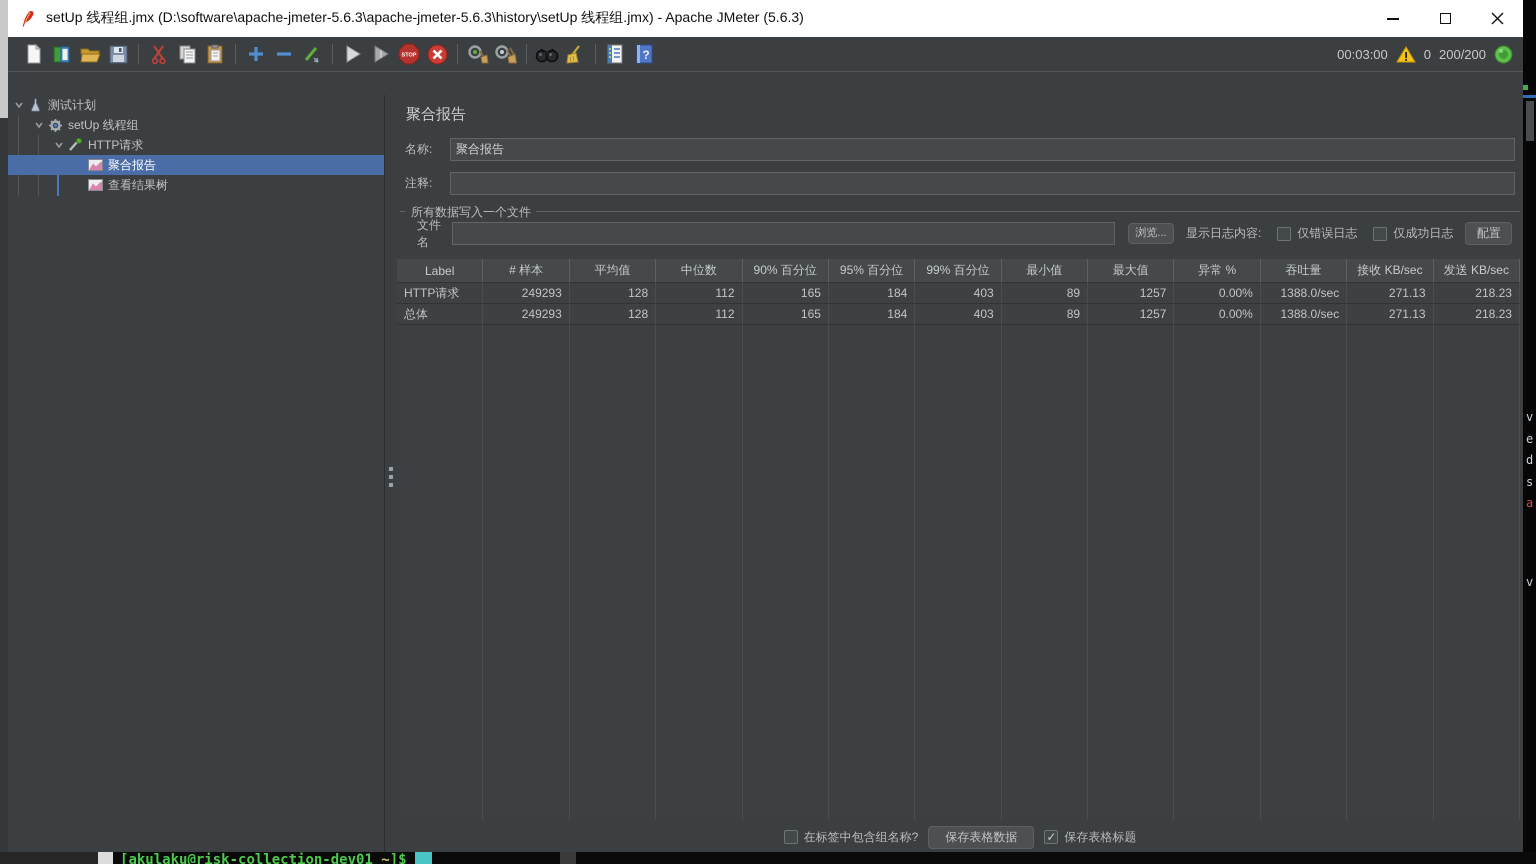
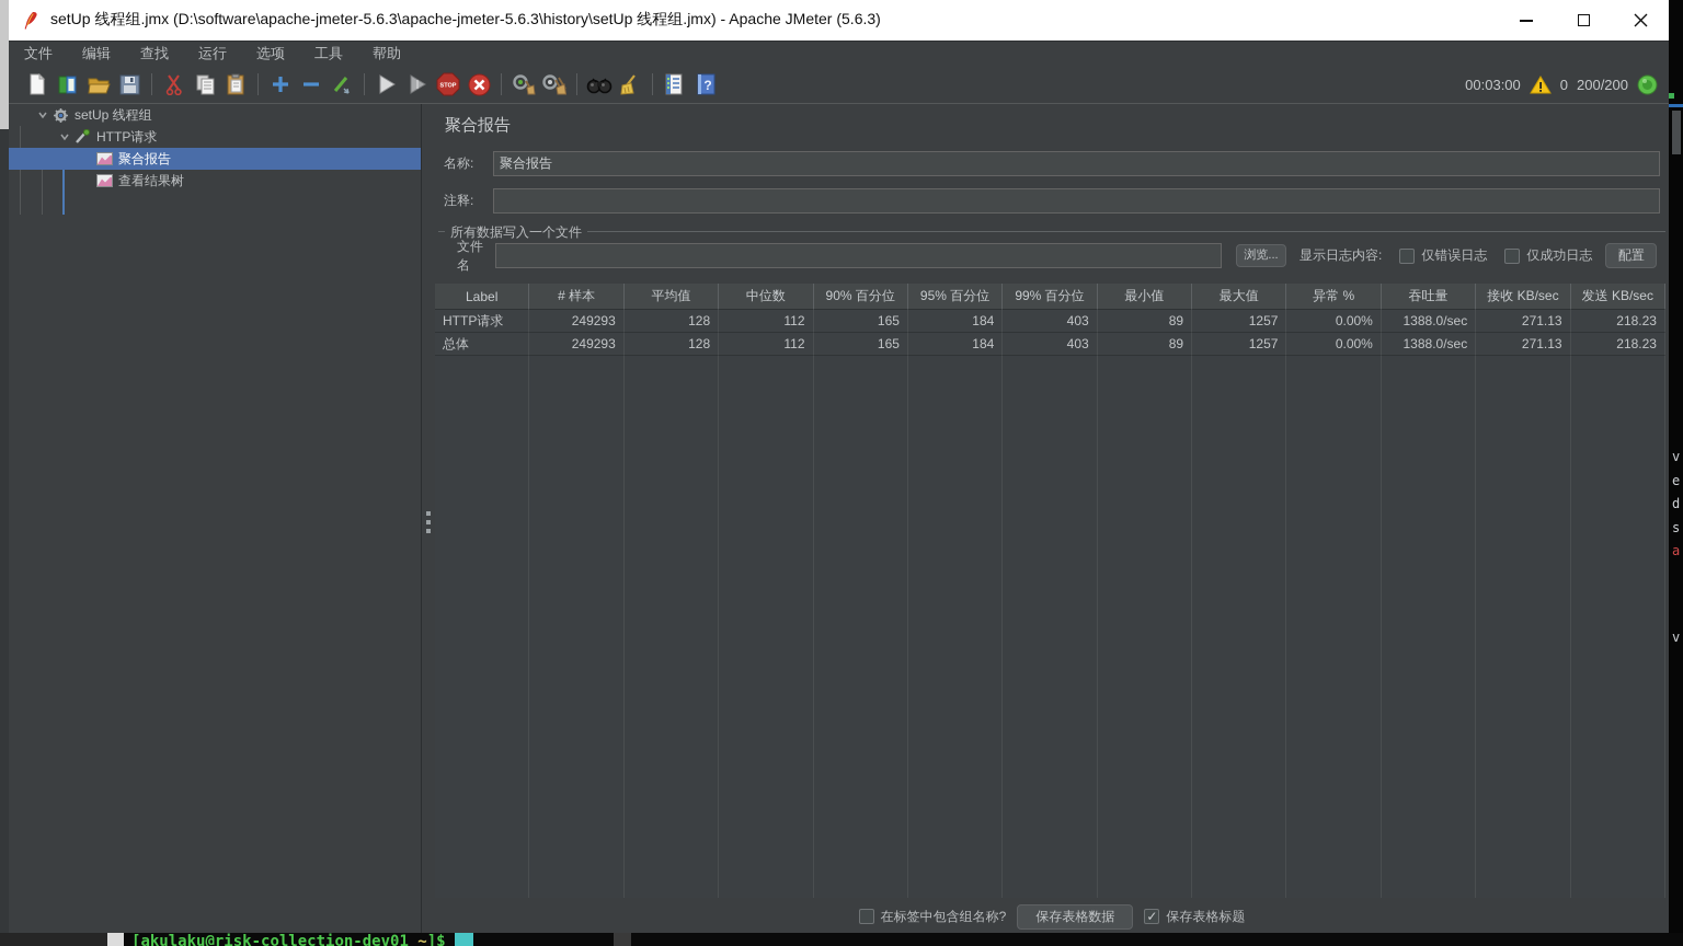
  v
  e
  d
  s
  a
  v
  [akulaku@risk-collection-dev01 ~]$
  setUp 线程组.jmx (D:\software\apache-jmeter-5.6.3\apache-jmeter-5.6.3\history\setUp 线程组.jmx) - Apache JMeter (5.6.3)
+ 文件
+ 编辑
+ 查找
+ 运行
+ 选项
+ 工具
+ 帮助
  00:03:00
  0
  200/200
  ?
- 测试计划
  setUp 线程组
  HTTP请求
  聚合报告
  查看结果树
  聚合报告
  名称:
  聚合报告
  注释:
  所有数据写入一个文件
  文件名
  浏览...
  显示日志内容:
  仅错误日志
  仅成功日志
  配置
  Label
  # 样本
  平均值
  中位数
  90% 百分位
  95% 百分位
  99% 百分位
  最小值
  最大值
  异常 %
  吞吐量
  接收 KB/sec
  发送 KB/sec
  HTTP请求
  249293
  128
  112
  165
  184
  403
  89
  1257
  0.00%
  1388.0/sec
  271.13
  218.23
  总体
  249293
  128
  112
  165
  184
  403
  89
  1257
  0.00%
  1388.0/sec
  271.13
  218.23
  在标签中包含组名称?
  保存表格数据
  ✓
  保存表格标题
